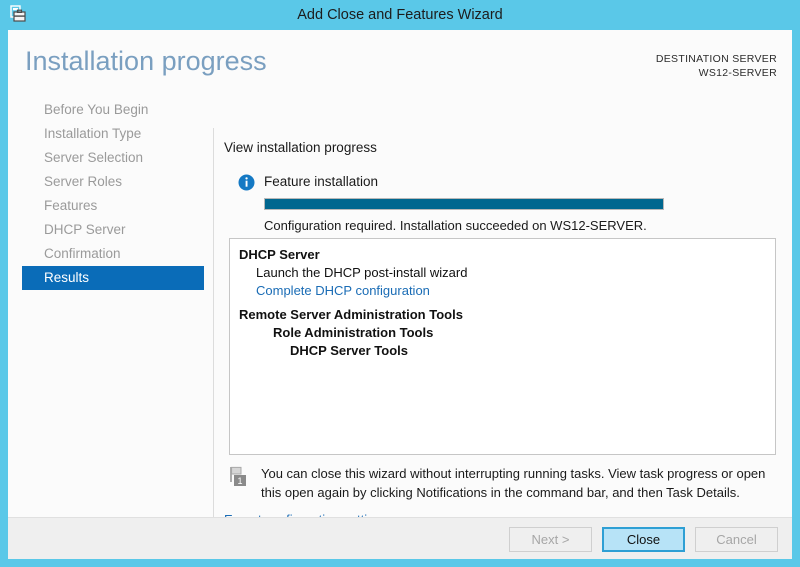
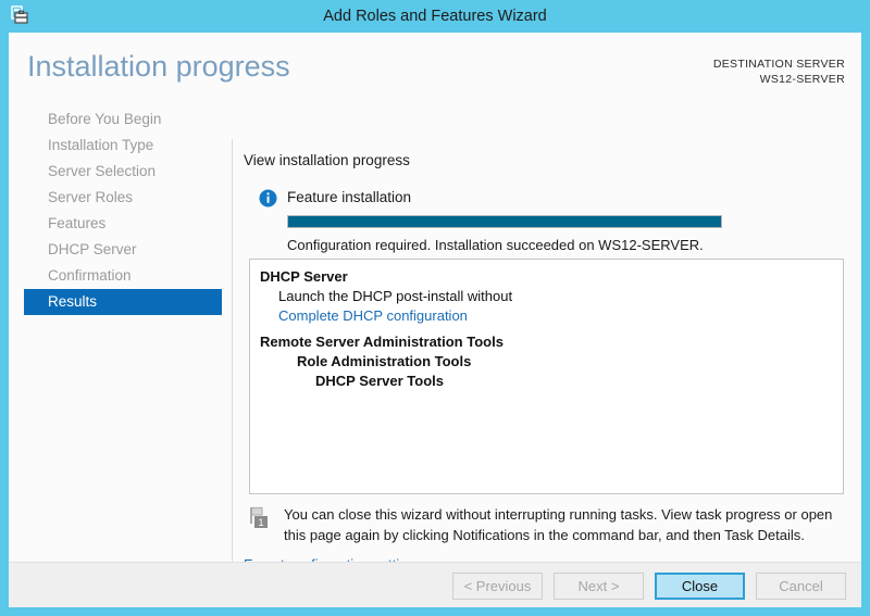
- Add Close and Features Wizard
+ Add Roles and Features Wizard
  Installation progress
  DESTINATION SERVER
  WS12-SERVER
  Before You Begin
  Installation Type
  Server Selection
  Server Roles
  Features
  DHCP Server
  Confirmation
  Results
  View installation progress
  Feature installation
  Configuration required. Installation succeeded on WS12-SERVER.
  DHCP Server
- Launch the DHCP post-install wizard
+ Launch the DHCP post-install without
  Complete DHCP configuration
  Remote Server Administration Tools
  Role Administration Tools
  DHCP Server Tools
  1
- You can close this wizard without interrupting running tasks. View task progress or open this open again by clicking Notifications in the command bar, and then Task Details.
+ You can close this wizard without interrupting running tasks. View task progress or open this page again by clicking Notifications in the command bar, and then Task Details.
+ < Previous
  Next >
  Close
  Cancel
